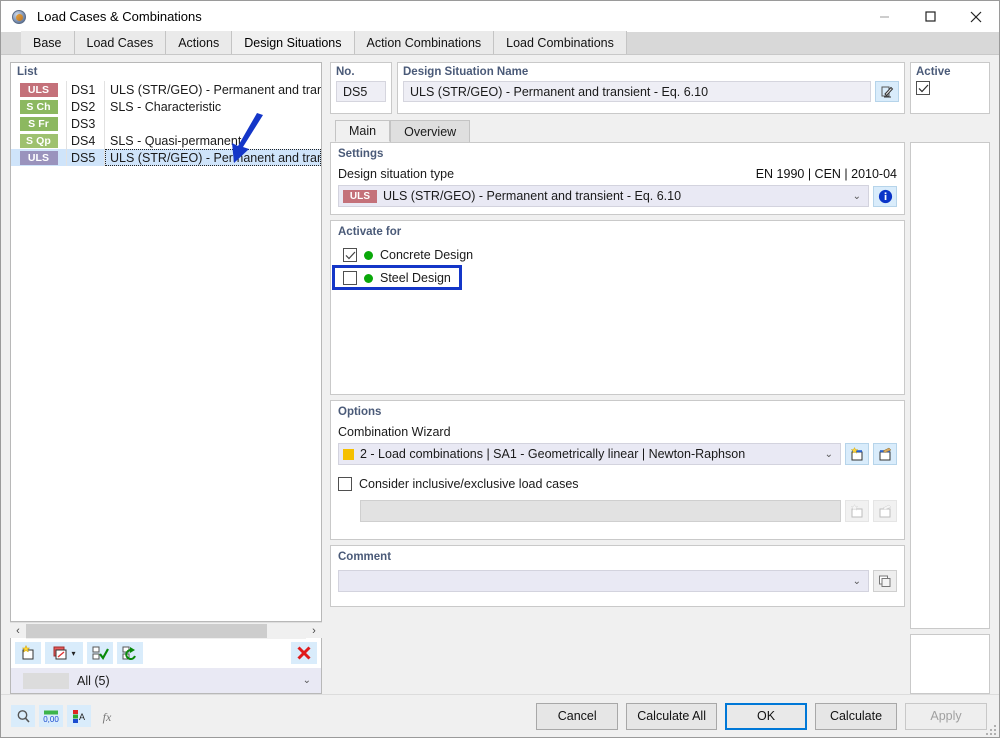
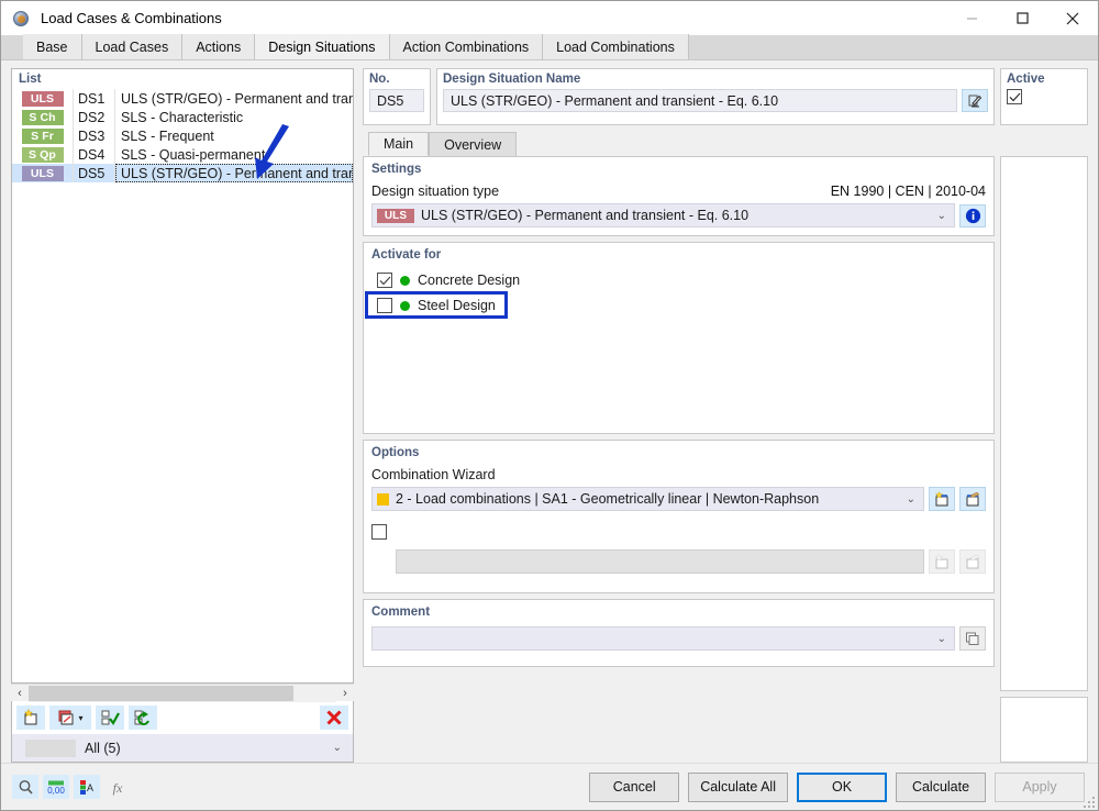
  Load Cases & Combinations
  Base
  Load Cases
  Actions
  Design Situations
  Action Combinations
  Load Combinations
  List
  ULS
  DS1
  ULS (STR/GEO) - Permanent and tran
  S Ch
  DS2
  SLS - Characteristic
  S Fr
  DS3
+ SLS - Frequent
  S Qp
  DS4
  SLS - Quasi-permanent
  ULS
  DS5
  ULS (STR/GEO) - Peranent and tran
  ‹
  ›
  ▾
  All (5)
  ⌄
  No.
  DS5
  Design Situation Name
  ULS (STR/GEO) - Permanent and transient - Eq. 6.10
  Active
  Main
  Overview
  Settings
  Design situation type
  EN 1990 | CEN | 2010-04
  ULS
  ULS (STR/GEO) - Permanent and transient - Eq. 6.10
  ⌄
  Activate for
  Concrete Design
  Steel Design
  Options
  Combination Wizard
  2 - Load combinations | SA1 - Geometrically linear | Newton-Raphson
  ⌄
- Consider inclusive/exclusive load cases
  Comment
  ⌄
  0,00
  A
  fx
  Cancel
  Calculate All
  OK
  Calculate
  Apply
